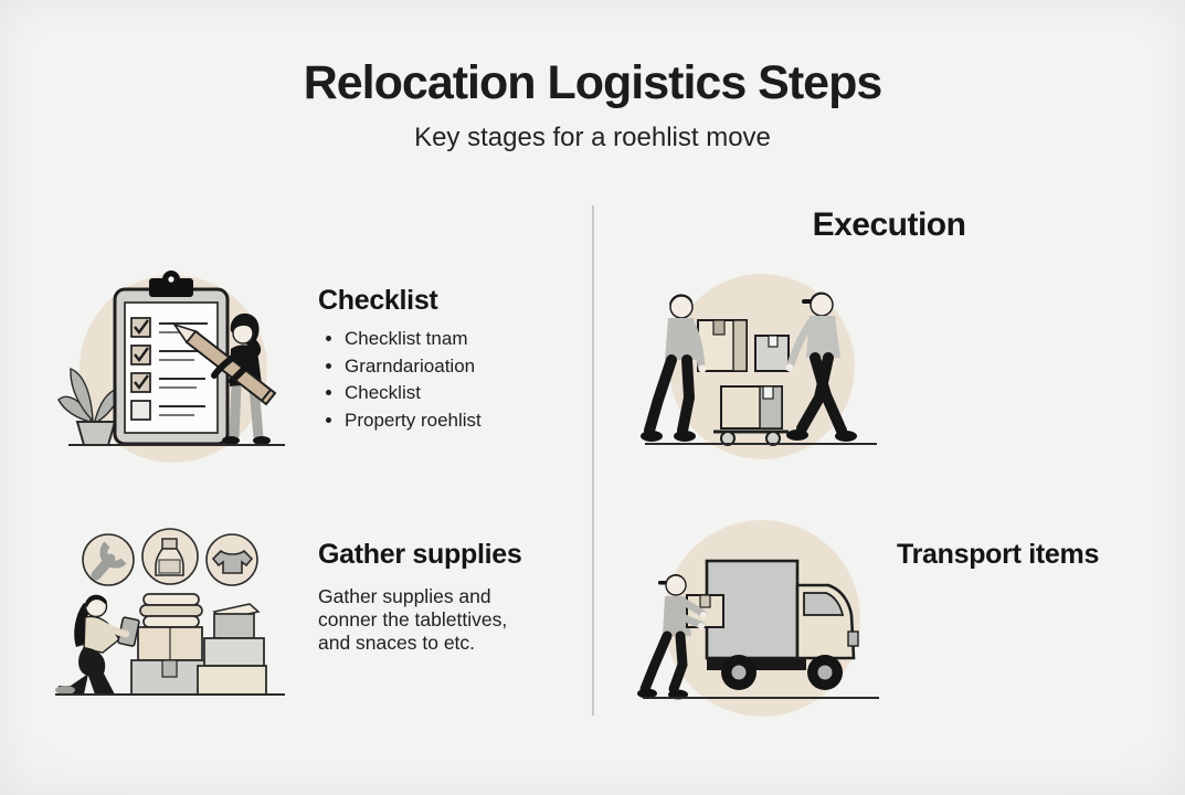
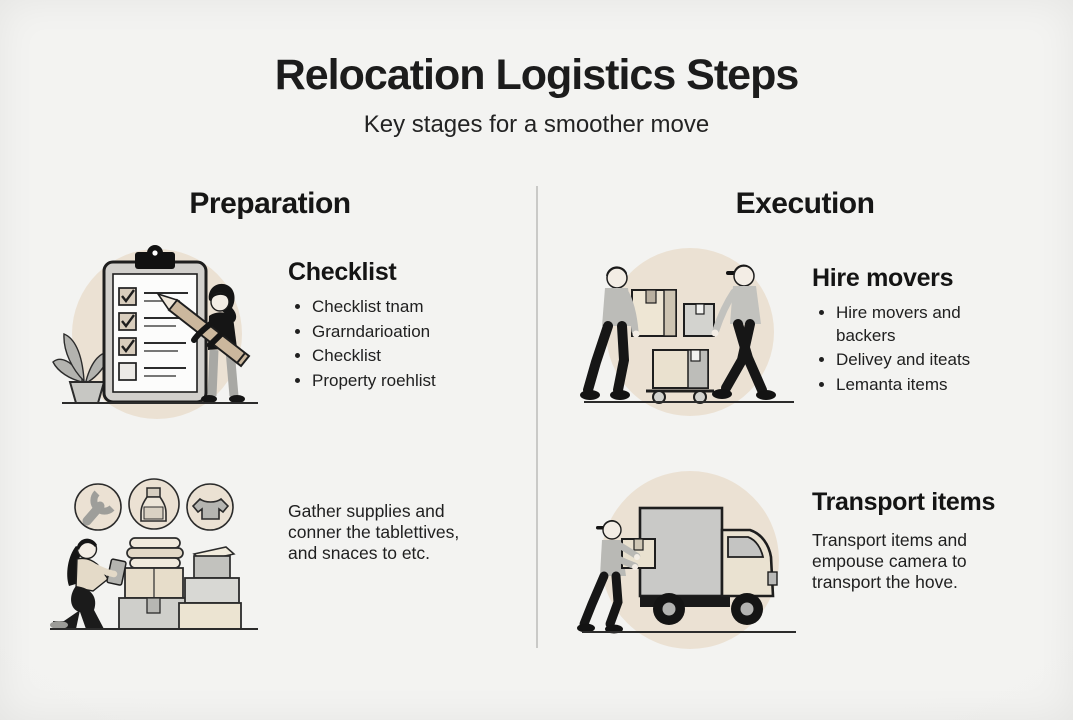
  Relocation Logistics Steps
- Key stages for a roehlist move
+ Key stages for a smoother move
+ Preparation
  Execution
  Checklist
  Checklist tnam
  Grarndarioation
  Checklist
  Property roehlist
- Gather supplies
  Gather supplies and
  conner the tablettives,
  and snaces to etc.
+ Hire movers
+ Hire movers and
+ backers
+ Delivey and iteats
+ Lemanta items
  Transport items
+ Transport items and
+ empouse camera to
+ transport the hove.
